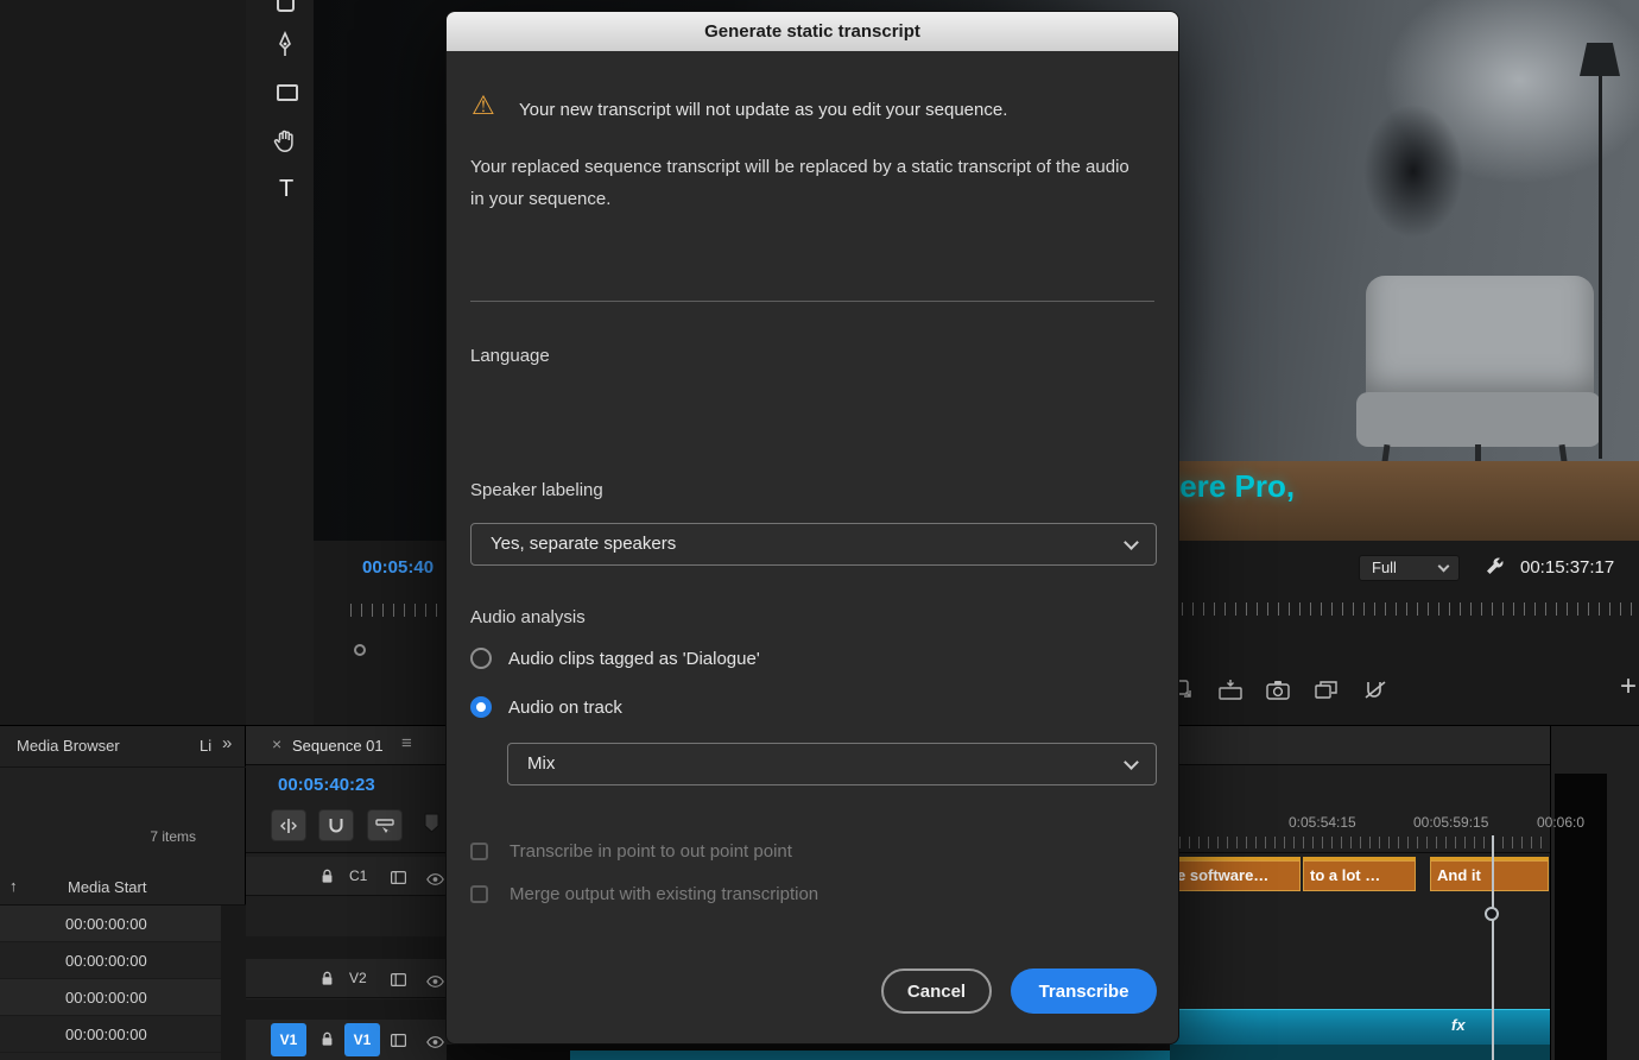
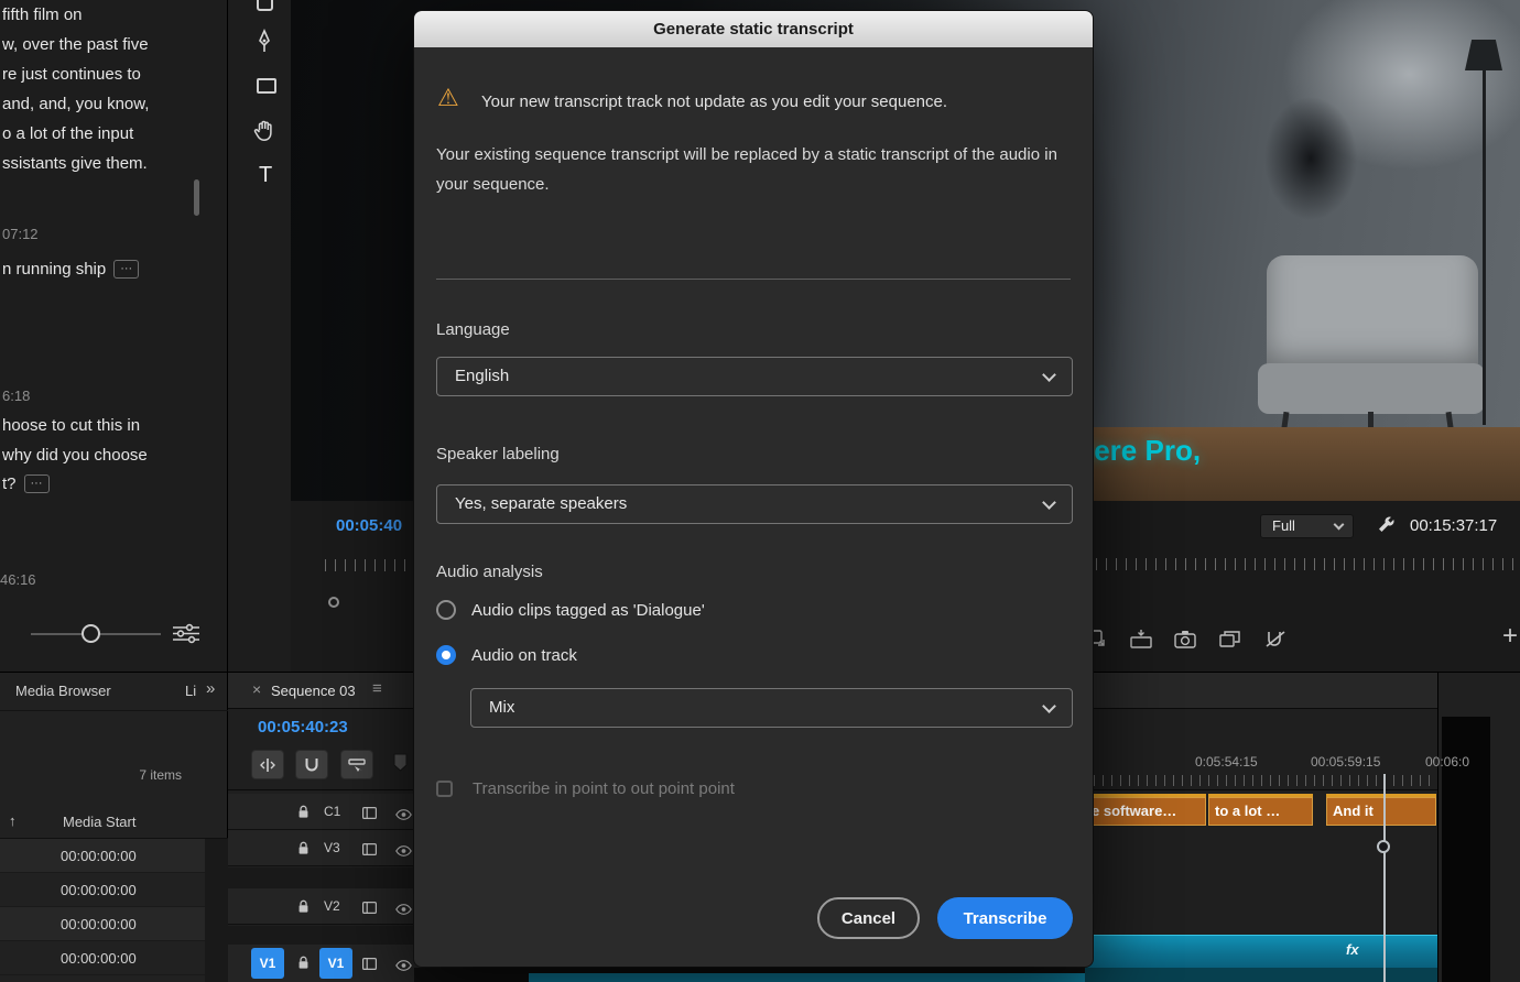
+ fifth film on
+ w, over the past five
+ re just continues to
+ and, and, you know,
+ o a lot of the input
+ ssistants give them.
+ 07:12
+ n running ship ···
+ 6:18
+ hoose to cut this in
+ why did you choose
+ t? ···
+ 46:16
  T
  ere Pro,
  00:05:40
  Full
  00:15:37:17
  +
  Media Browser
  Li
  »
  7 items
  ↑
  Media Start
  00:00:00:00
  00:00:00:00
  00:00:00:00
  00:00:00:00
  ×
- Sequence 01
+ Sequence 03
  ≡
  00:05:40:23
  C1
+ V3
  V2
  V1
  V1
  0:05:54:15
  00:05:59:15
  00:06:0
  e software…
  to a lot …
  And it
  fx
  Generate static transcript
  ⚠
- Your new transcript will not update as you edit your sequence.
+ Your new transcript track not update as you edit your sequence.
- Your replaced sequence transcript will be replaced by a static transcript of the audio in your sequence.
+ Your existing sequence transcript will be replaced by a static transcript of the audio in your sequence.
  Language
+ English
  Speaker labeling
  Yes, separate speakers
  Audio analysis
  Audio clips tagged as 'Dialogue'
  Audio on track
  Mix
  Transcribe in point to out point point
- Merge output with existing transcription
  Cancel
  Transcribe
